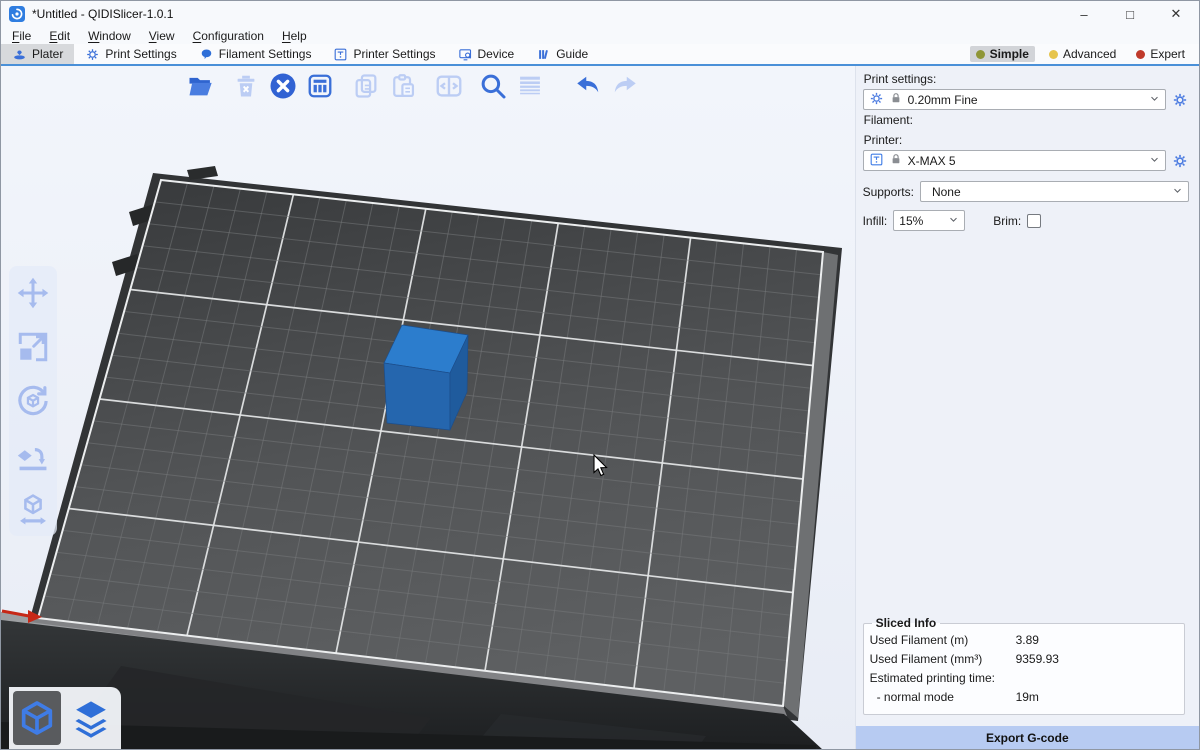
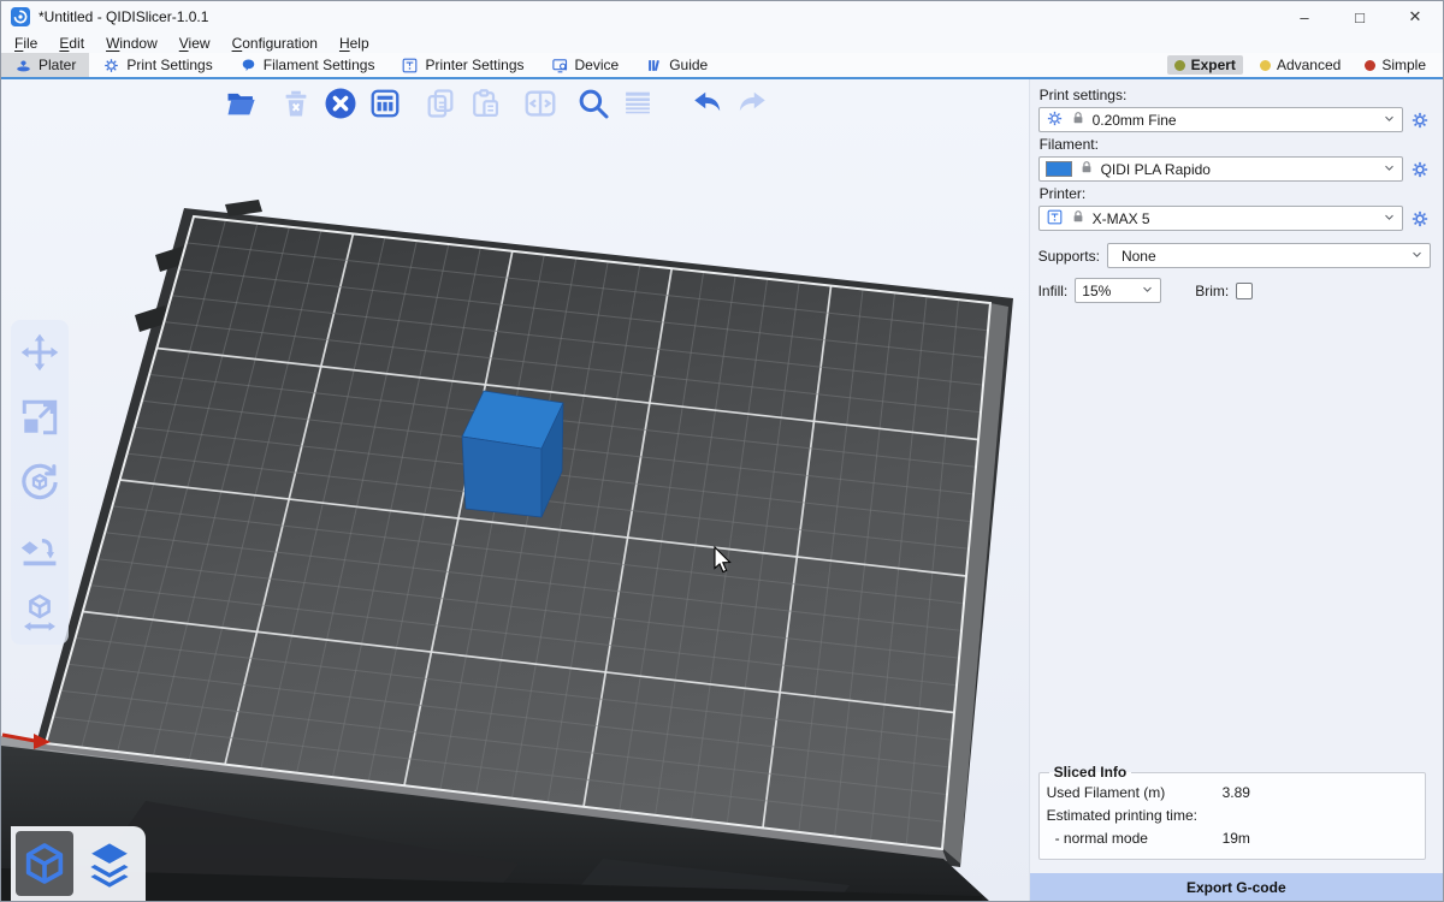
  *Untitled - QIDISlicer-1.0.1
  –
  □
  ✕
  File
  Edit
  Window
  View
  Configuration
  Help
  Plater
  Print Settings
  Filament Settings
  Printer Settings
  Device
  Guide
- Simple
+ Expert
  Advanced
- Expert
+ Simple
  Print settings:
  0.20mm Fine
  Filament:
+ QIDI PLA Rapido
  Printer:
  X-MAX 5
  Supports:
  None
  Infill:
  15%
  Brim:
  Sliced Info
  Used Filament (m)
  3.89
- Used Filament (mm³)
- 9359.93
  Estimated printing time:
  - normal mode
  19m
  Export G-code
